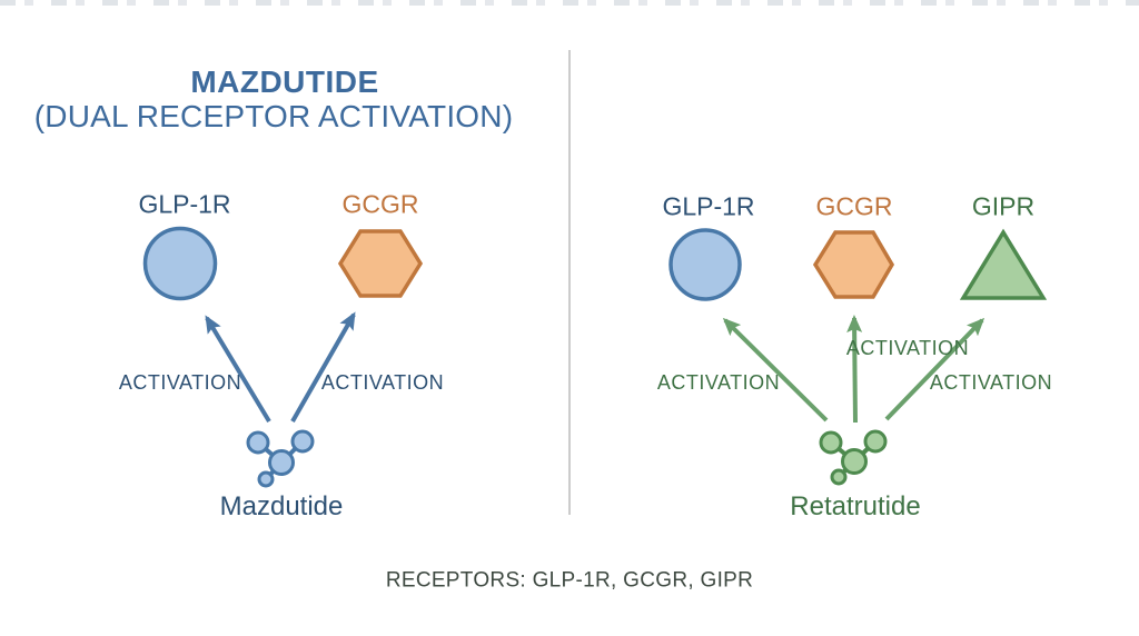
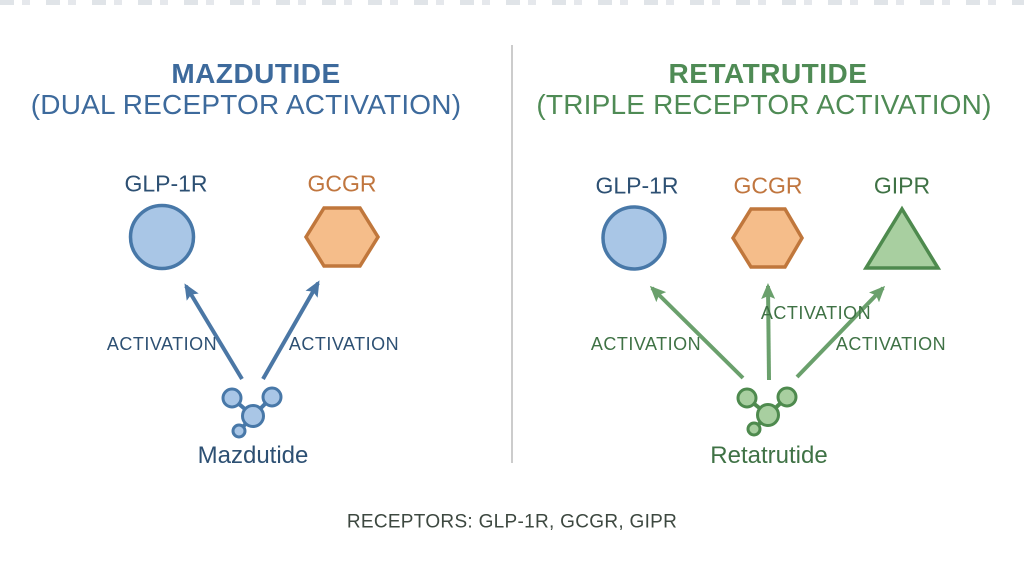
  MAZDUTIDE
  (DUAL RECEPTOR ACTIVATION)
  GLP-1R
  GCGR
  ACTIVATION
  ACTIVATION
  Mazdutide
+ RETATRUTIDE
+ (TRIPLE RECEPTOR ACTIVATION)
  GLP-1R
  GCGR
  GIPR
  ACTIVATION
  ACTIVATION
  ACTIVATION
  Retatrutide
  RECEPTORS: GLP-1R, GCGR, GIPR
